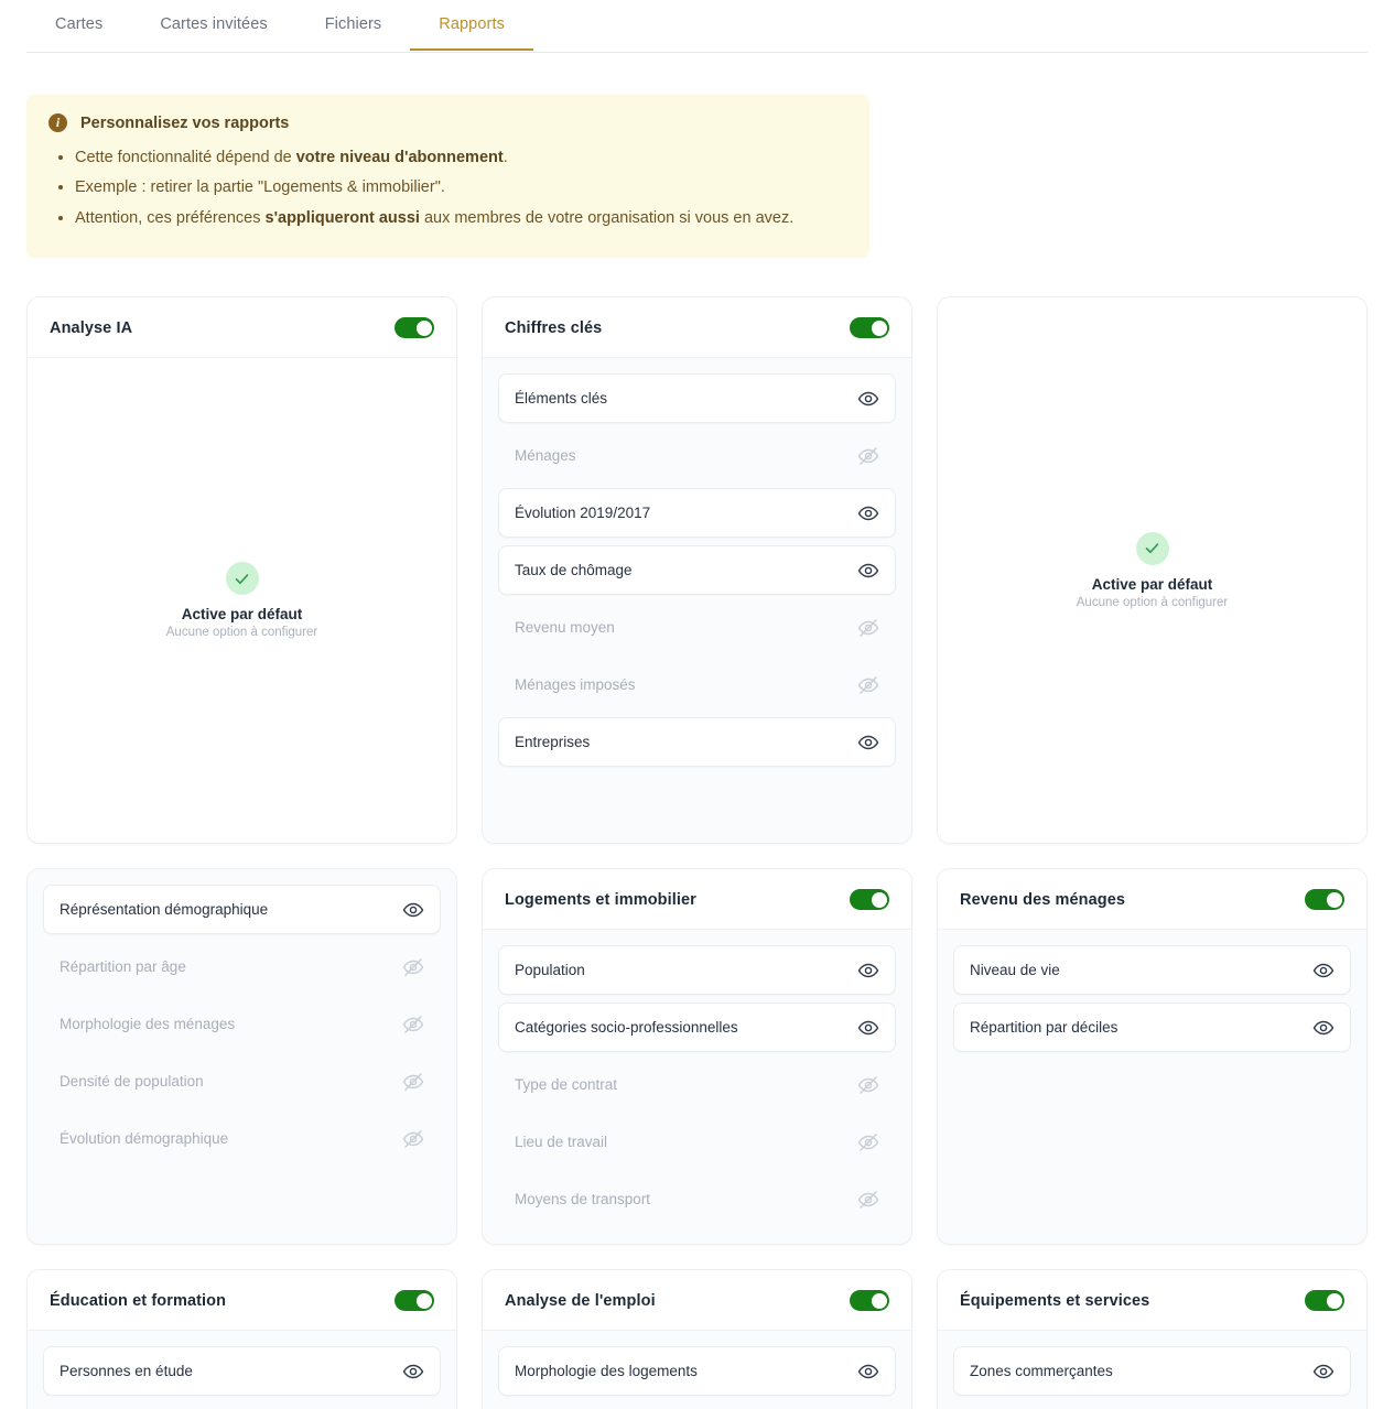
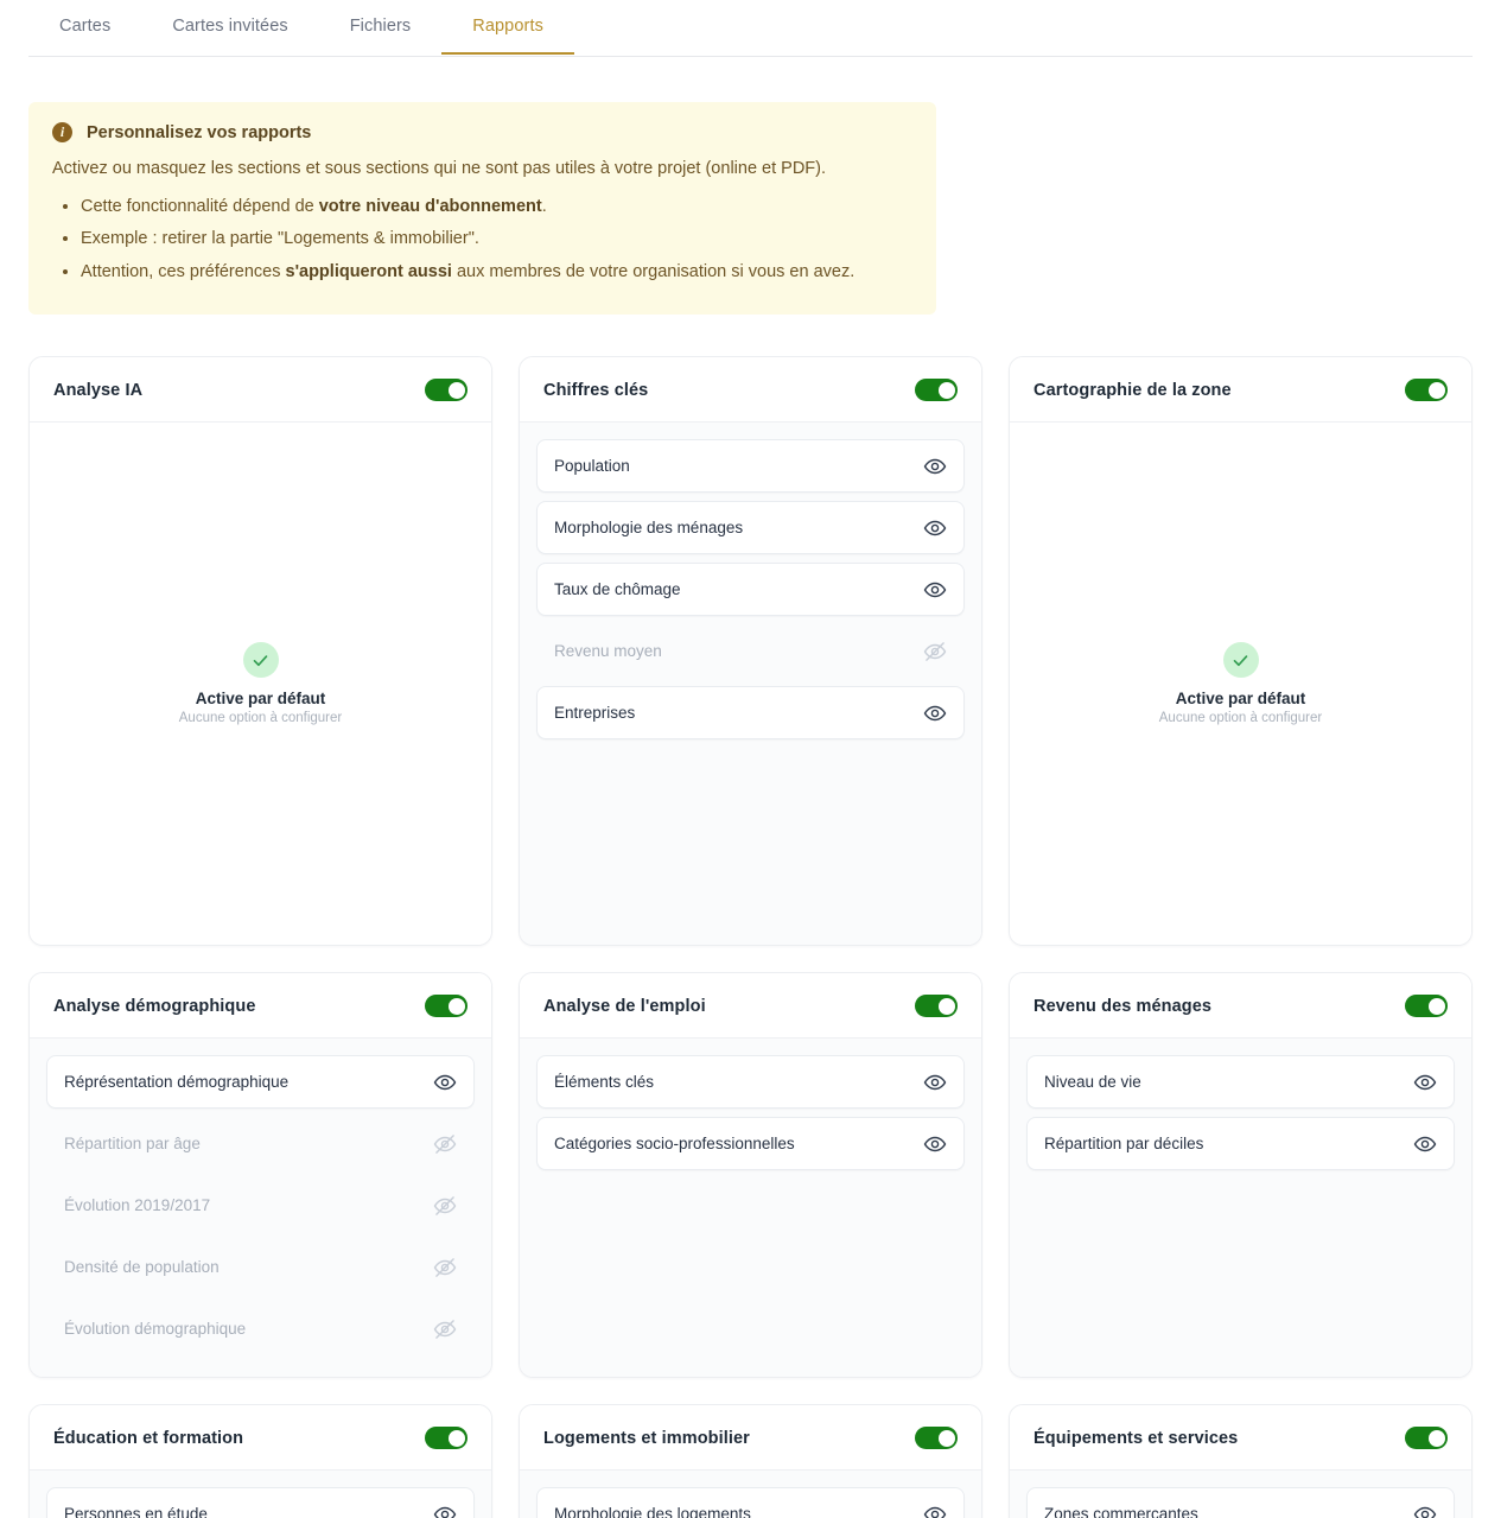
  Cartes
  Cartes invitées
  Fichiers
  Rapports
  i
  Personnalisez vos rapports
+ Activez ou masquez les sections et sous sections qui ne sont pas utiles à votre projet (online et PDF).
  Cette fonctionnalité dépend de votre niveau d'abonnement.
  Exemple : retirer la partie "Logements & immobilier".
  Attention, ces préférences s'appliqueront aussi aux membres de votre organisation si vous en avez.
  Analyse IA
  Active par défaut
  Aucune option à configurer
  Chiffres clés
- Éléments clés
+ Population
- Ménages
- Évolution 2019/2017
+ Morphologie des ménages
  Taux de chômage
  Revenu moyen
- Ménages imposés
  Entreprises
+ Cartographie de la zone
  Active par défaut
  Aucune option à configurer
+ Analyse démographique
  Réprésentation démographique
  Répartition par âge
- Morphologie des ménages
+ Évolution 2019/2017
  Densité de population
  Évolution démographique
- Logements et immobilier
+ Analyse de l'emploi
- Population
+ Éléments clés
  Catégories socio-professionnelles
- Type de contrat
- Lieu de travail
- Moyens de transport
  Revenu des ménages
  Niveau de vie
  Répartition par déciles
  Éducation et formation
  Personnes en étude
- Analyse de l'emploi
+ Logements et immobilier
  Morphologie des logements
  Équipements et services
  Zones commerçantes
